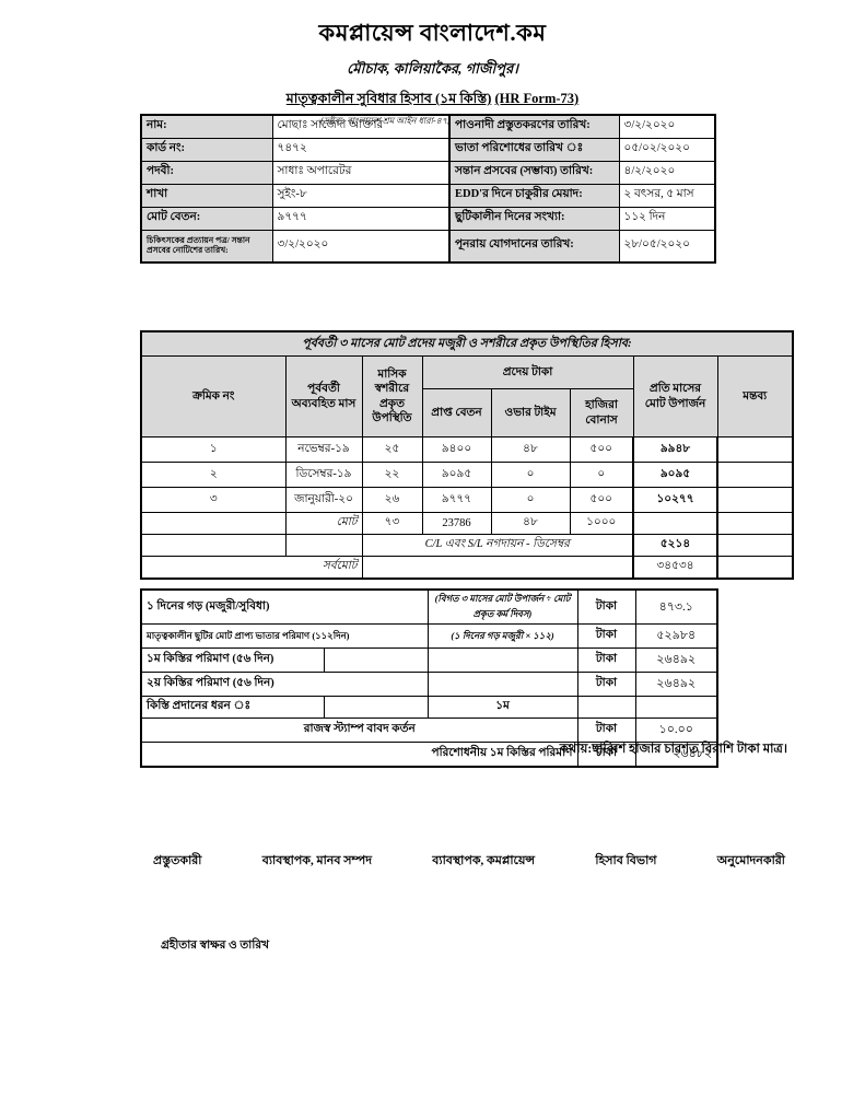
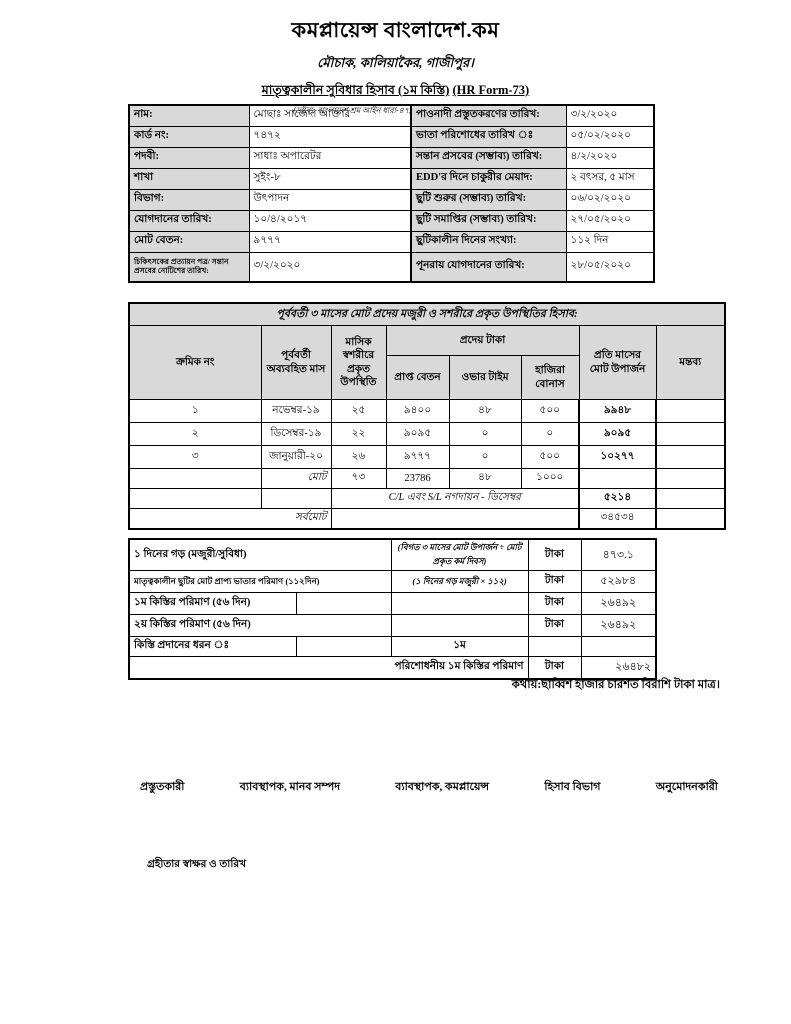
  কমপ্লায়েন্স বাংলাদেশ.কম
  মৌচাক, কালিয়াকৈর, গাজীপুর।
  মাতৃত্বকালীন সুবিধার হিসাব (১ম কিস্তি) (HR Form-73)
  নাম:	মোছাঃ সাজেদা আক্তার	পাওনাদী প্রস্তুতকরণের তারিখ:	৩/২/২০২০
  কার্ড নং:	৭৪৭২	ভাতা পরিশোধের তারিখ ঃ	০৫/০২/২০২০
  পদবী:	সাধাঃ অপারেটর	সন্তান প্রসবের (সম্ভাব্য) তারিখ:	৪/২/২০২০
  শাখা	সুইং-৮	EDD'র দিনে চাকুরীর মেয়াদ:	২ বৎসর, ৫ মাস
+ বিভাগ:	উৎপাদন	ছুটি শুরুর (সম্ভাব্য) তারিখ:	০৬/০২/২০২০
+ যোগদানের তারিখ:	১০/৪/২০১৭	ছুটি সমাপ্তির (সম্ভাব্য) তারিখ:	২৭/০৫/২০২০
  মোট বেতন:	৯৭৭৭	ছুটিকালীন দিনের সংখ্যা:	১১২ দিন
  চিকিৎসকের প্রত্যায়ন পত্র/ সন্তান প্রসবের নোটিশের তারিখ:	৩/২/২০২০	পূনরায় যোগদানের তারিখ:	২৮/০৫/২০২০
  পূর্ববর্তী ৩ মাসের মোট প্রদেয় মজুরী ও সশরীরে প্রকৃত উপস্থিতির হিসাব:
  ক্রমিক নং	পূর্ববর্তী অব্যবহিত মাস	মাসিক স্বশরীরে প্রকৃত উপস্থিতি	প্রদেয় টাকা	প্রতি মাসের মোট উপার্জন	মন্তব্য
  প্রাপ্ত বেতন	ওভার টাইম	হাজিরা বোনাস
  ১	নভেম্বর-১৯	২৫	৯৪০০	৪৮	৫০০	৯৯৪৮
  ২	ডিসেম্বর-১৯	২২	৯০৯৫	০	০	৯০৯৫
  ৩	জানুয়ারী-২০	২৬	৯৭৭৭	০	৫০০	১০২৭৭
  	মোট	৭৩	23786	৪৮	১০০০
  		C/L এবং S/L নগদায়ন - ডিসেম্বর	৫২১৪
  সর্বমোট		৩৪৫৩৪
  ১ দিনের গড় (মজুরী/সুবিধা)	(বিগত ৩ মাসের মোট উপার্জন ÷ মোট প্রকৃত কর্ম দিবস)	টাকা	৪৭৩.১
  মাতৃত্বকালীন ছুটির মোট প্রাপ্য ভাতার পরিমাণ (১১২দিন)	(১ দিনের গড় মজুরী × ১১২)	টাকা	৫২৯৮৪
  ১ম কিস্তির পরিমাণ (৫৬ দিন)			টাকা	২৬৪৯২
  ২য় কিস্তির পরিমাণ (৫৬ দিন)		টাকা	২৬৪৯২
  কিস্তি প্রদানের ধরন ঃ		১ম
- রাজস্ব স্ট্যাম্প বাবদ কর্তন	টাকা	১০.০০
  পরিশোধনীয় ১ম কিস্তির পরিমাণ	টাকা	২৬৪৮২
  কথায়:ছাব্বিশ হাজার চারশত বিরাশি টাকা মাত্র।
  প্রস্তুতকারী
  ব্যাবস্থাপক, মানব সম্পদ
  ব্যাবস্থাপক, কমপ্লায়েন্স
  হিসাব বিভাগ
  অনুমোদনকারী
  গ্রহীতার স্বাক্ষর ও তারিখ
